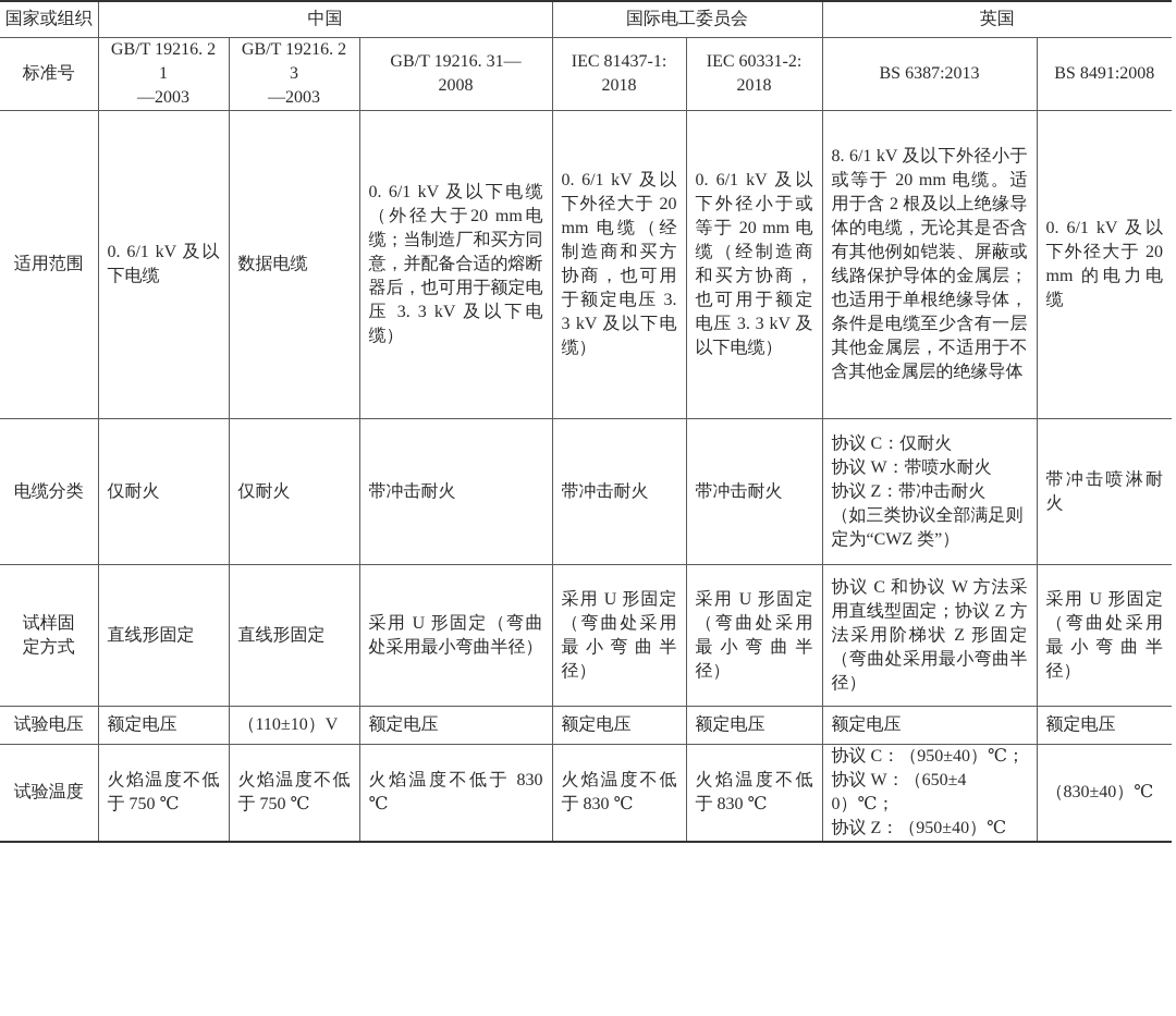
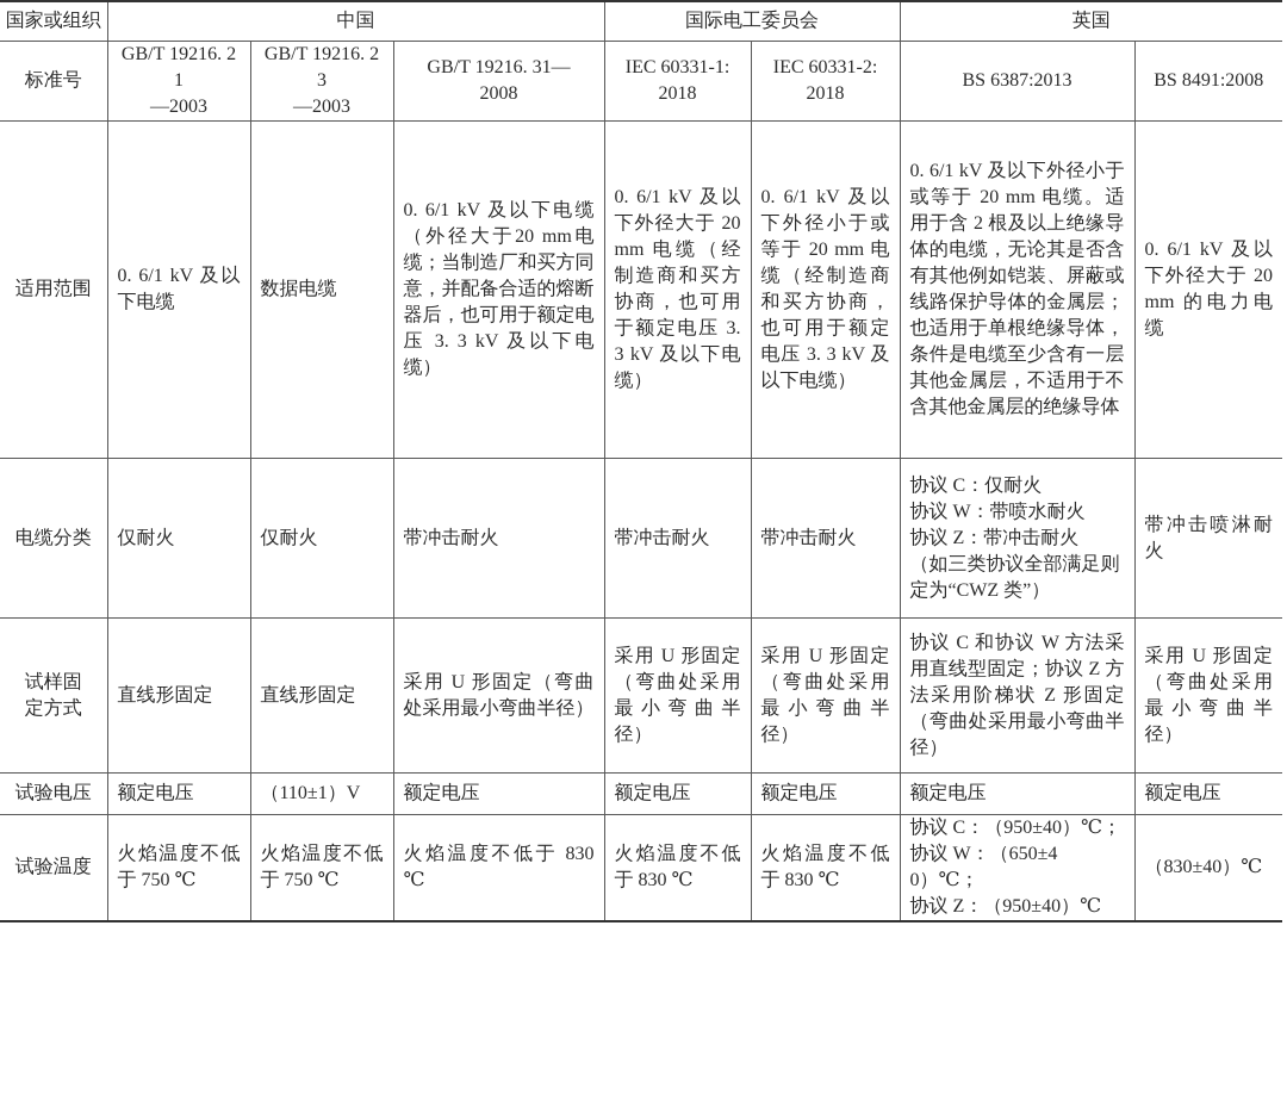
  国家或组织	中国	国际电工委员会	英国
- 标准号	GB/T 19216. 21 —2003	GB/T 19216. 23 —2003	GB/T 19216. 31— 2008	IEC 81437-1: 2018	IEC 60331-2: 2018	BS 6387:2013	BS 8491:2008
+ 标准号	GB/T 19216. 21 —2003	GB/T 19216. 23 —2003	GB/T 19216. 31— 2008	IEC 60331-1: 2018	IEC 60331-2: 2018	BS 6387:2013	BS 8491:2008
- 适用范围	0. 6/1 kV 及以下电缆	数据电缆	0. 6/1 kV 及以下电缆（外径大于20 mm电缆；当制造厂和买方同意，并配备合适的熔断器后，也可用于额定电压 3. 3 kV 及以下电缆）	0. 6/1 kV 及以下外径大于 20 mm 电缆（经制造商和买方协商，也可用于额定电压 3. 3 kV 及以下电缆）	0. 6/1 kV 及以下外径小于或等于 20 mm 电缆（经制造商和买方协商，也可用于额定电压 3. 3 kV 及以下电缆）	8. 6/1 kV 及以下外径小于或等于 20 mm 电缆。适用于含 2 根及以上绝缘导体的电缆，无论其是否含有其他例如铠装、屏蔽或线路保护导体的金属层；也适用于单根绝缘导体，条件是电缆至少含有一层其他金属层，不适用于不含其他金属层的绝缘导体	0. 6/1 kV 及以下外径大于 20 mm 的电力电缆
+ 适用范围	0. 6/1 kV 及以下电缆	数据电缆	0. 6/1 kV 及以下电缆（外径大于20 mm电缆；当制造厂和买方同意，并配备合适的熔断器后，也可用于额定电压 3. 3 kV 及以下电缆）	0. 6/1 kV 及以下外径大于 20 mm 电缆（经制造商和买方协商，也可用于额定电压 3. 3 kV 及以下电缆）	0. 6/1 kV 及以下外径小于或等于 20 mm 电缆（经制造商和买方协商，也可用于额定电压 3. 3 kV 及以下电缆）	0. 6/1 kV 及以下外径小于或等于 20 mm 电缆。适用于含 2 根及以上绝缘导体的电缆，无论其是否含有其他例如铠装、屏蔽或线路保护导体的金属层；也适用于单根绝缘导体，条件是电缆至少含有一层其他金属层，不适用于不含其他金属层的绝缘导体	0. 6/1 kV 及以下外径大于 20 mm 的电力电缆
  电缆分类	仅耐火	仅耐火	带冲击耐火	带冲击耐火	带冲击耐火	协议 C：仅耐火 协议 W：带喷水耐火 协议 Z：带冲击耐火 （如三类协议全部满足则定为“CWZ 类”）	带冲击喷淋耐火
  试样固 定方式	直线形固定	直线形固定	采用 U 形固定（弯曲处采用最小弯曲半径）	采用 U 形固定（弯曲处采用最小弯曲半径）	采用 U 形固定（弯曲处采用最小弯曲半径）	协议 C 和协议 W 方法采用直线型固定；协议 Z 方法采用阶梯状 Z 形固定（弯曲处采用最小弯曲半径）	采用 U 形固定（弯曲处采用最小弯曲半径）
- 试验电压	额定电压	（110±10）V	额定电压	额定电压	额定电压	额定电压	额定电压
+ 试验电压	额定电压	（110±1）V	额定电压	额定电压	额定电压	额定电压	额定电压
  试验温度	火焰温度不低于 750 ℃	火焰温度不低于 750 ℃	火焰温度不低于 830 ℃	火焰温度不低于 830 ℃	火焰温度不低于 830 ℃	协议 C：（950±40）℃； 协议 W：（650±40）℃； 协议 Z：（950±40）℃	（830±40）℃
